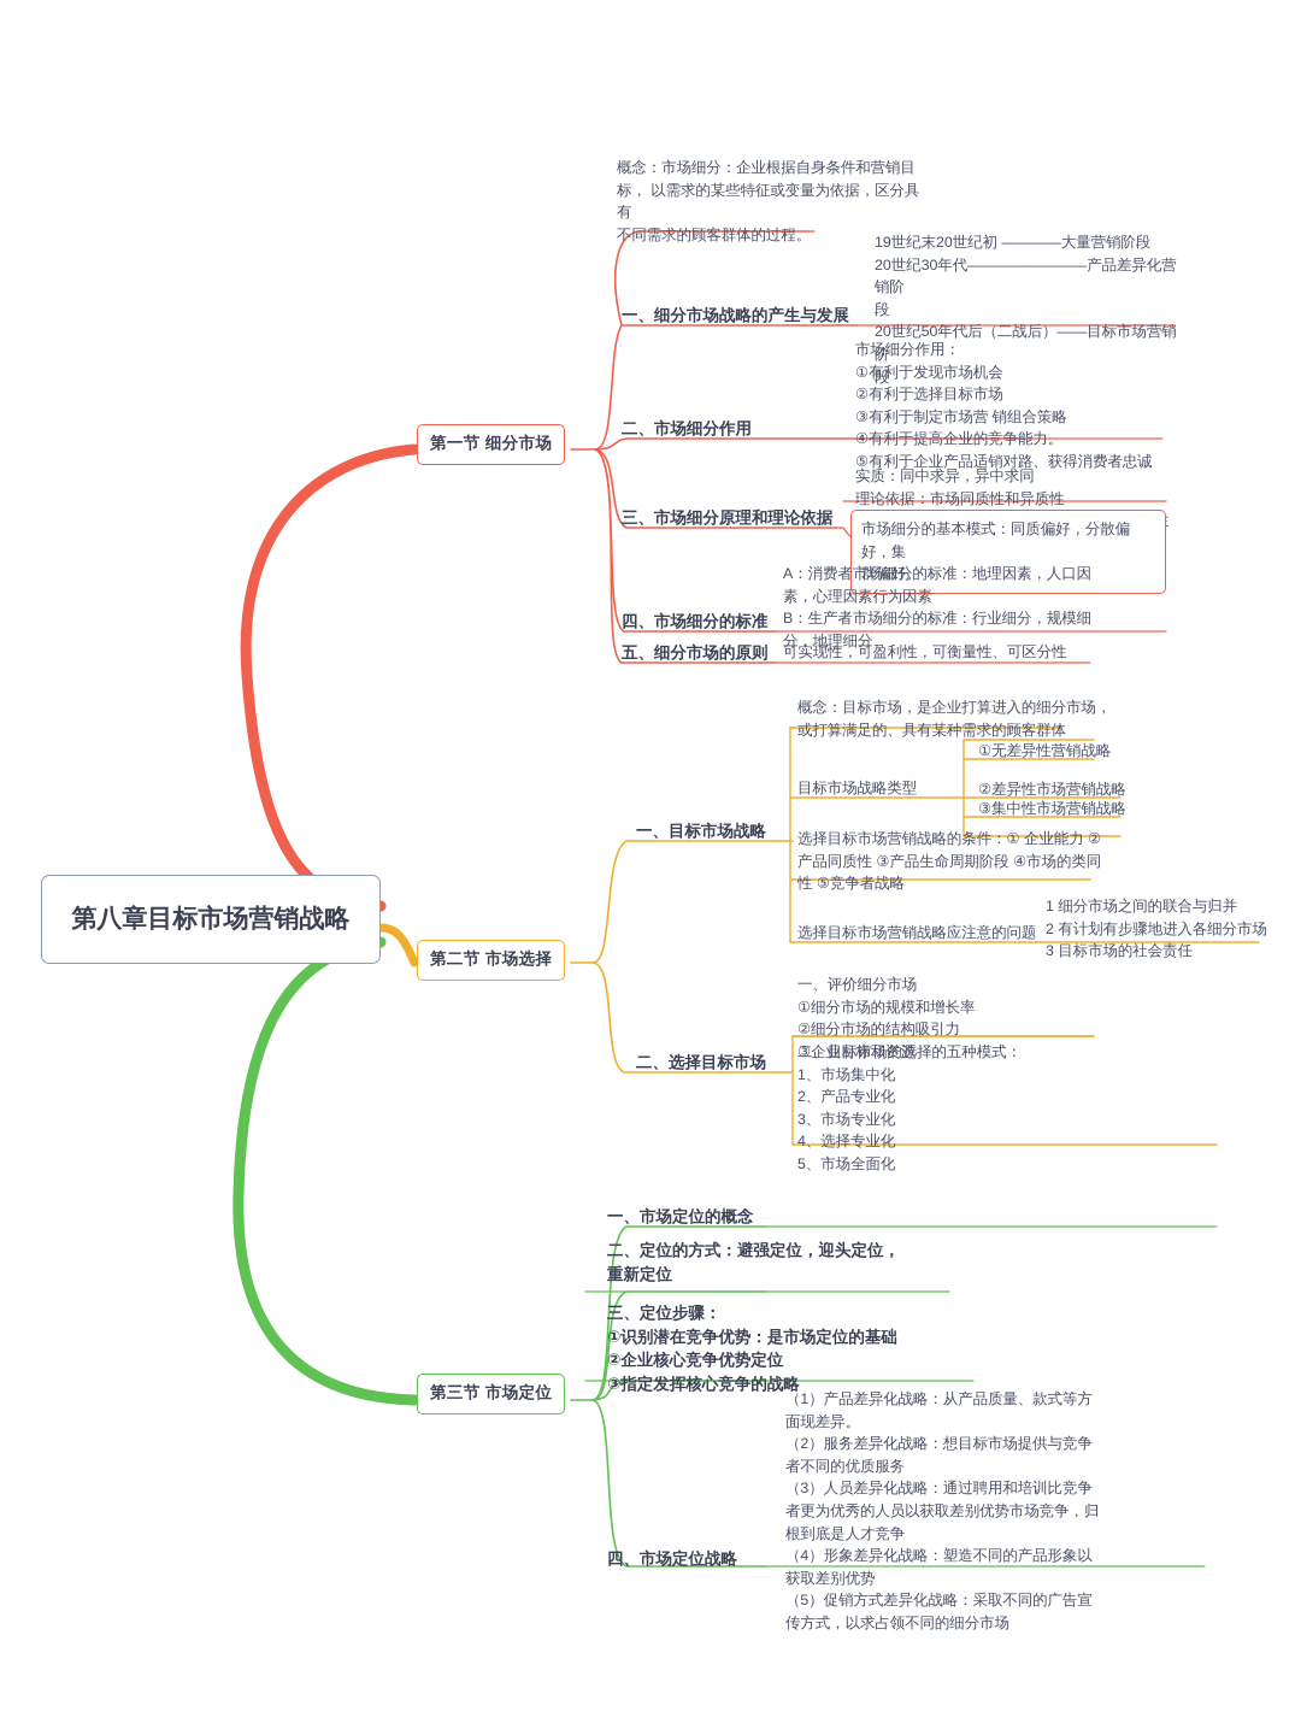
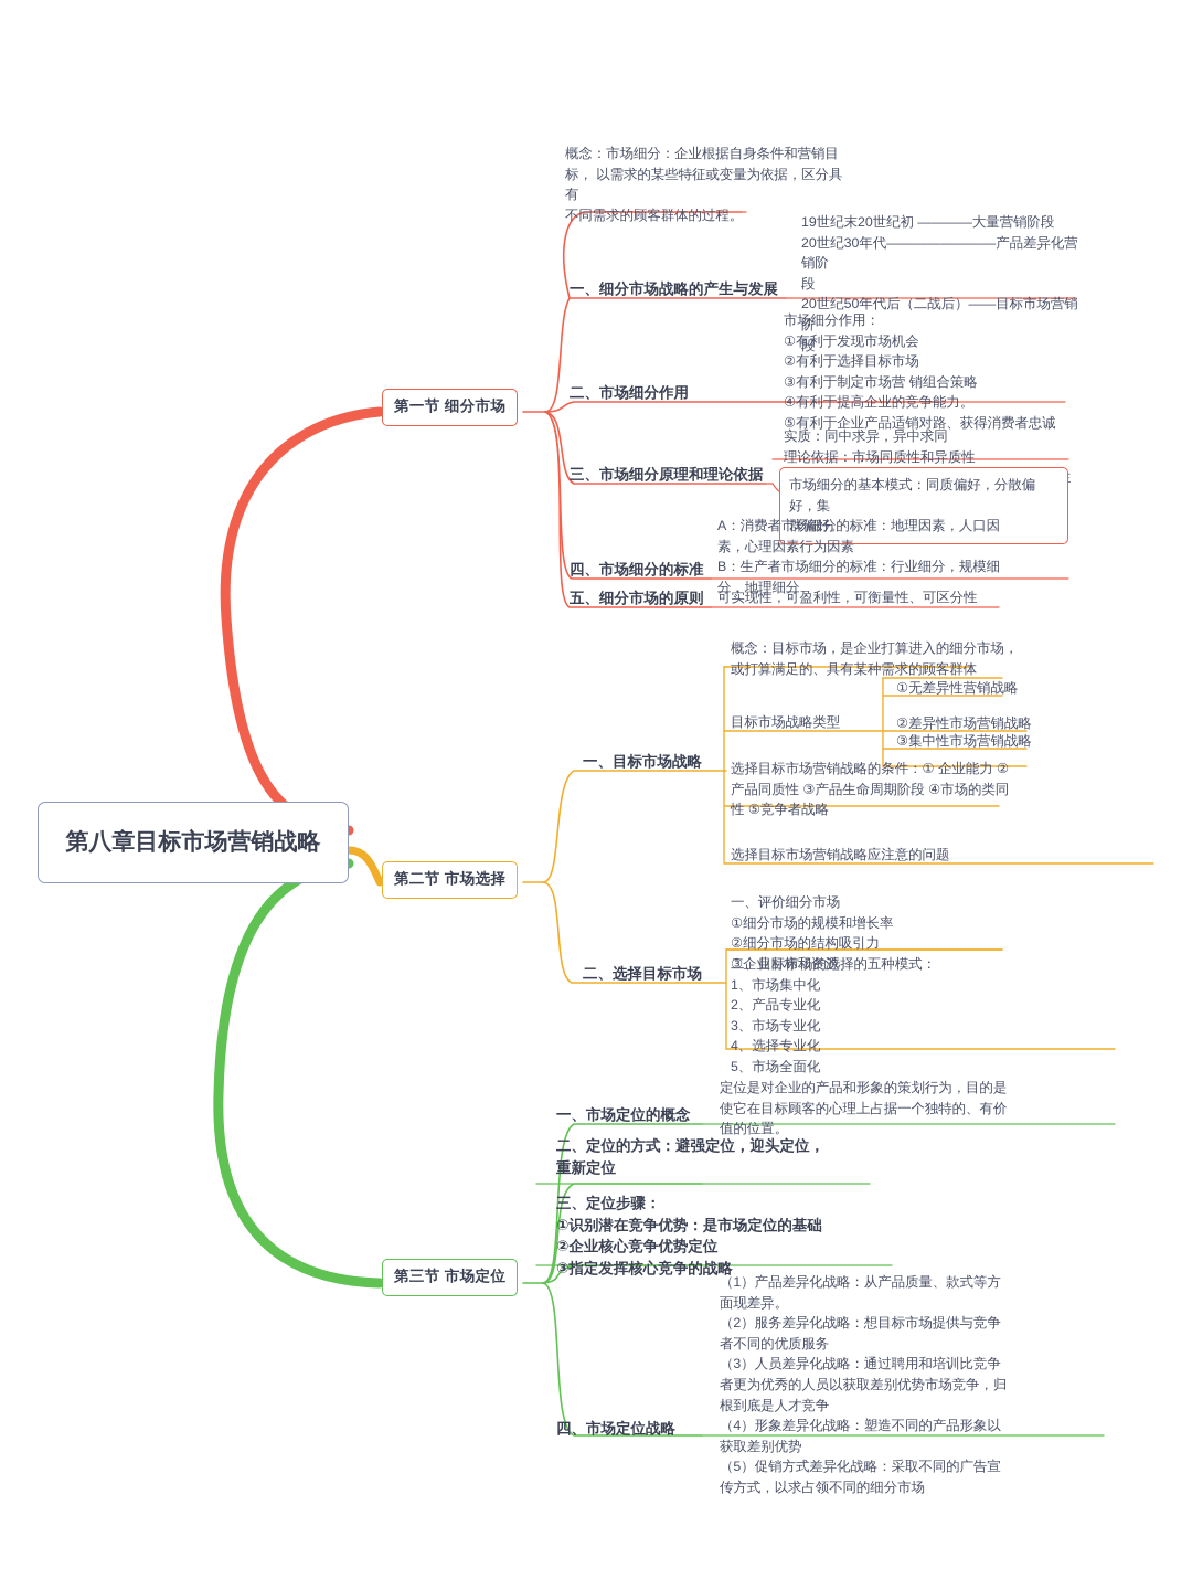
  第八章目标市场营销战略
  第一节 细分市场
  第二节 市场选择
  第三节 市场定位
  概念：市场细分：企业根据自身条件和营销目
  标， 以需求的某些特征或变量为依据，区分具有
  不同需求的顾客群体的过程。
  一、细分市场战略的产生与发展
  19世纪末20世纪初 ————大量营销阶段
  20世纪30年代————————产品差异化营销阶
  段
  20世纪50年代后（二战后）——目标市场营销阶
  段
  二、市场细分作用
  市场细分作用：
  ①有利于发现市场机会
  ②有利于选择目标市场
  ③有利于制定市场营 销组合策略
  ④有利于提高企业的竞争能力。
  ⑤有利于企业产品适销对路、获得消费者忠诚
  三、市场细分原理和理论依据
  实质：同中求异，异中求同
  理论依据：市场同质性和异质性
  市场细分的基本模式：同质偏好，分散偏好，集
  群偏好。
  四、市场细分的标准
  A：消费者市场细分的标准：地理因素，人口因
  素，心理因素行为因素
  B：生产者市场细分的标准：行业细分，规模细
  分，地理细分
  五、细分市场的原则
  可实现性，可盈利性，可衡量性、可区分性
  一、目标市场战略
  概念：目标市场，是企业打算进入的细分市场，
  或打算满足的、具有某种需求的顾客群体
  目标市场战略类型
  ①无差异性营销战略
  ②差异性市场营销战略
  ③集中性市场营销战略
  选择目标市场营销战略的条件：① 企业能力 ②
  产品同质性 ③产品生命周期阶段 ④市场的类同
  性 ⑤竞争者战略
  选择目标市场营销战略应注意的问题
- 1 细分市场之间的联合与归并
- 2 有计划有步骤地进入各细分市场
- 3 目标市场的社会责任
  二、选择目标市场
  一、评价细分市场
  ①细分市场的规模和增长率
  ②细分市场的结构吸引力
  ③企业目标和资源
  二、目标市场的选择的五种模式：
  1、市场集中化
  2、产品专业化
  3、市场专业化
  4、选择专业化
  5、市场全面化
  一、市场定位的概念
+ 定位是对企业的产品和形象的策划行为，目的是
+ 使它在目标顾客的心理上占据一个独特的、有价
+ 值的位置。
  二、定位的方式：避强定位，迎头定位，
  重新定位
  三、定位步骤：
  ①识别潜在竞争优势：是市场定位的基础
  ②企业核心竞争优势定位
  ③指定发挥核心竞争的战略
  四、市场定位战略
  （1）产品差异化战略：从产品质量、款式等方
  面现差异。
  （2）服务差异化战略：想目标市场提供与竞争
  者不同的优质服务
  （3）人员差异化战略：通过聘用和培训比竞争
  者更为优秀的人员以获取差别优势市场竞争，归
  根到底是人才竞争
  （4）形象差异化战略：塑造不同的产品形象以
  获取差别优势
  （5）促销方式差异化战略：采取不同的广告宣
  传方式，以求占领不同的细分市场
